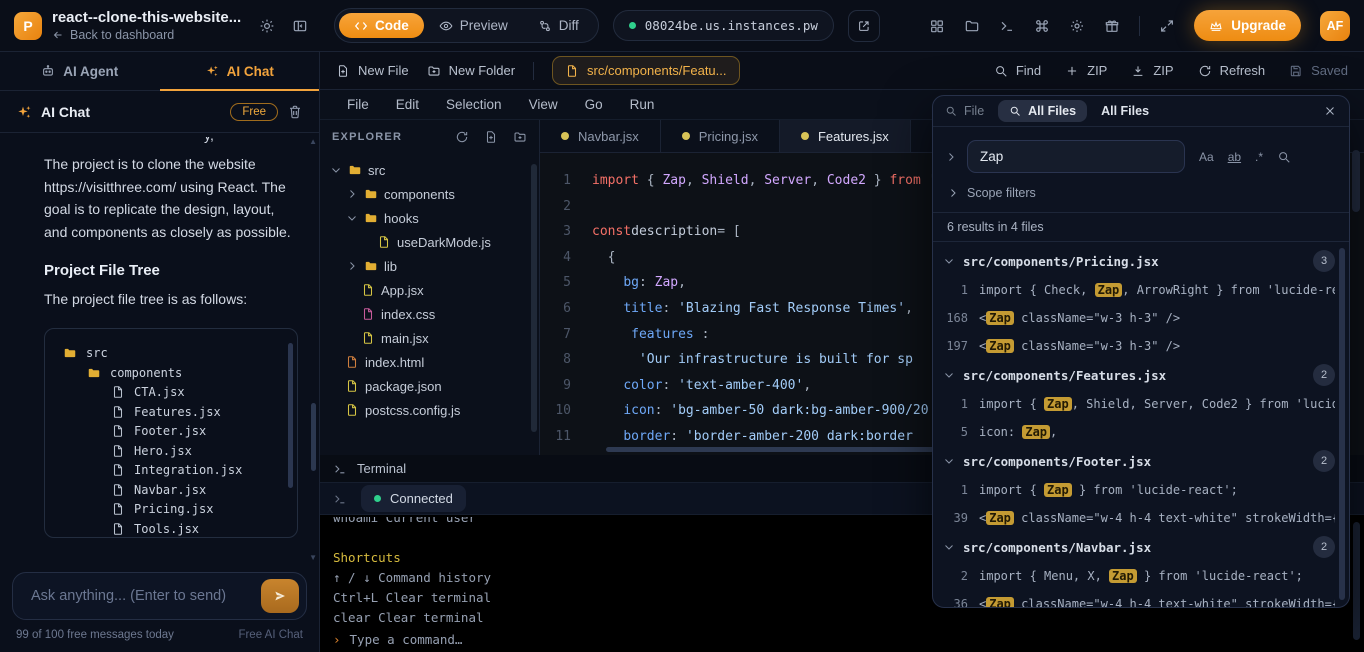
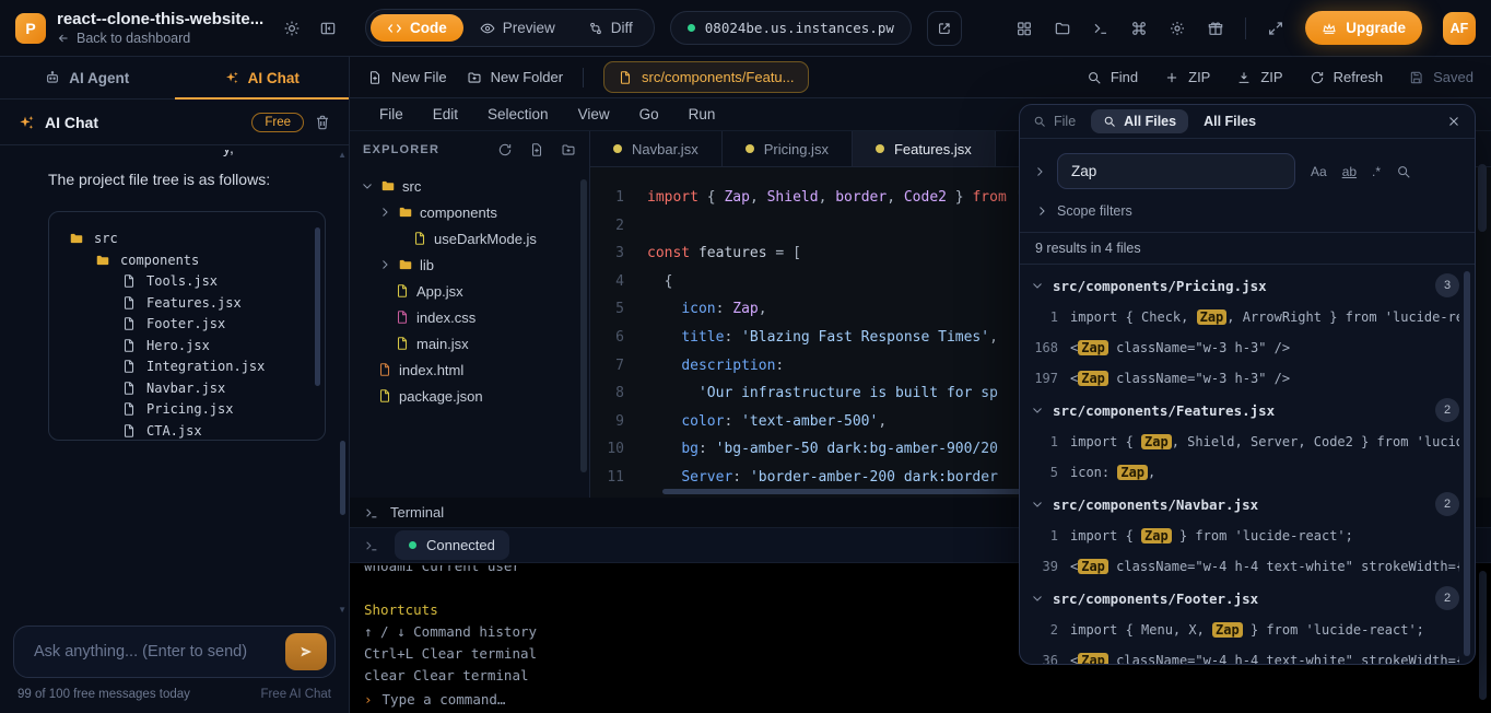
  P
  react--clone-this-website...
  Back to dashboard
  Code
  Preview
  Diff
  08024be.us.instances.pw
  Upgrade
  AF
  AI Agent
  AI Chat
  AI Chat
  Free
- The project is to clone the website https://visitthree.com/ using React. The goal is to replicate the design, layout, and components as closely as possible.
- Project File Tree
  The project file tree is as follows:
  src
  components
- CTA.jsx
+ Tools.jsx
  Features.jsx
  Footer.jsx
  Hero.jsx
  Integration.jsx
  Navbar.jsx
  Pricing.jsx
- Tools.jsx
+ CTA.jsx
  ▲
  ▼
  Ask anything... (Enter to send)
  99 of 100 free messages today
  Free AI Chat
  New File
  New Folder
  src/components/Featu...
  Find
  ZIP
  ZIP
  Refresh
  Saved
  File
  Edit
  Selection
  View
  Go
  Run
  EXPLORER
  src
  components
- hooks
  useDarkMode.js
  lib
  App.jsx
  index.css
  main.jsx
  index.html
  package.json
- postcss.config.js
  Navbar.jsx
  Pricing.jsx
  Features.jsx
  1
- import { Zap, Shield, Server, Code2 } from
+ import { Zap, Shield, border, Code2 } from
  2
  3
- constdescription= [
+ const features = [
  4
  {
  5
- bg: Zap,
+ icon: Zap,
  6
  title: 'Blazing Fast Response Times',
  7
- features :
+ description:
  8
  'Our infrastructure is built for sp
  9
- color: 'text-amber-400',
+ color: 'text-amber-500',
  10
- icon: 'bg-amber-50 dark:bg-amber-900/20
+ bg: 'bg-amber-50 dark:bg-amber-900/20
  11
- border: 'border-amber-200 dark:border
+ Server: 'border-amber-200 dark:border
  Terminal
  Connected
  whoami Current user
  Shortcuts
  ↑ / ↓ Command history
  Ctrl+L Clear terminal
  clear Clear terminal
  › Type a command…
  File
  All Files
  All Files
  Zap
  Aa
  ab
  .*
  Scope filters
- 6 results in 4 files
+ 9 results in 4 files
  src/components/Pricing.jsx
  3
  1
  import { Check, Zap , ArrowRight } from 'lucide-r
  168
  < Zap className="w-3 h-3" />
  197
  < Zap className="w-3 h-3" />
  src/components/Features.jsx
  2
  1
  import { Zap , Shield, Server, Code2 } from 'luci
  5
  icon: Zap ,
- src/components/Footer.jsx
+ src/components/Navbar.jsx
  2
  1
  import { Zap } from 'lucide-react';
  39
  < Zap className="w-4 h-4 text-white" strokeWidth=
- src/components/Navbar.jsx
+ src/components/Footer.jsx
  2
  2
  import { Menu, X, Zap } from 'lucide-react';
  36
  < Zap className="w-4 h-4 text-white" strokeWidth=
